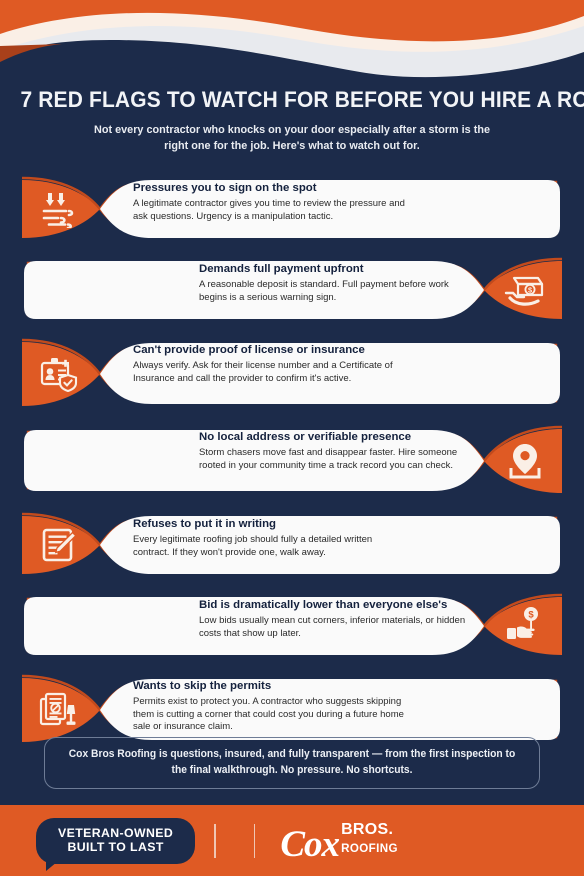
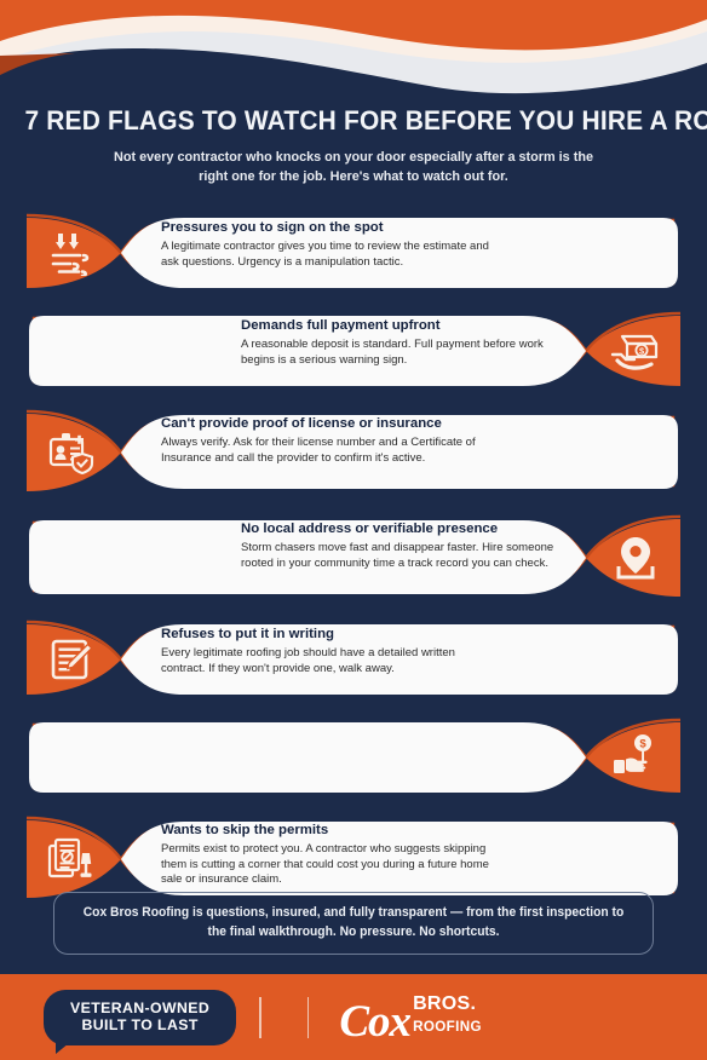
  7 RED FLAGS TO WATCH FOR BEFORE YOU HIRE A RO
  Not every contractor who knocks on your door especially after a storm is the right one for the job. Here's what to watch out for.
  Pressures you to sign on the spot
- A legitimate contractor gives you time to review the pressure and ask questions. Urgency is a manipulation tactic.
+ A legitimate contractor gives you time to review the estimate and ask questions. Urgency is a manipulation tactic.
  $
  Demands full payment upfront
  A reasonable deposit is standard. Full payment before work begins is a serious warning sign.
  Can't provide proof of license or insurance
  Always verify. Ask for their license number and a Certificate of Insurance and call the provider to confirm it's active.
  No local address or verifiable presence
  Storm chasers move fast and disappear faster. Hire someone rooted in your community time a track record you can check.
  Refuses to put it in writing
- Every legitimate roofing job should fully a detailed written contract. If they won't provide one, walk away.
+ Every legitimate roofing job should have a detailed written contract. If they won't provide one, walk away.
  $
- Bid is dramatically lower than everyone else's
- Low bids usually mean cut corners, inferior materials, or hidden costs that show up later.
  Wants to skip the permits
  Permits exist to protect you. A contractor who suggests skipping them is cutting a corner that could cost you during a future home sale or insurance claim.
  Cox Bros Roofing is questions, insured, and fully transparent — from the first inspection to the final walkthrough. No pressure. No shortcuts.
  VETERAN-OWNED
  BUILT TO LAST
  Cox
  BROS.
  ROOFING
